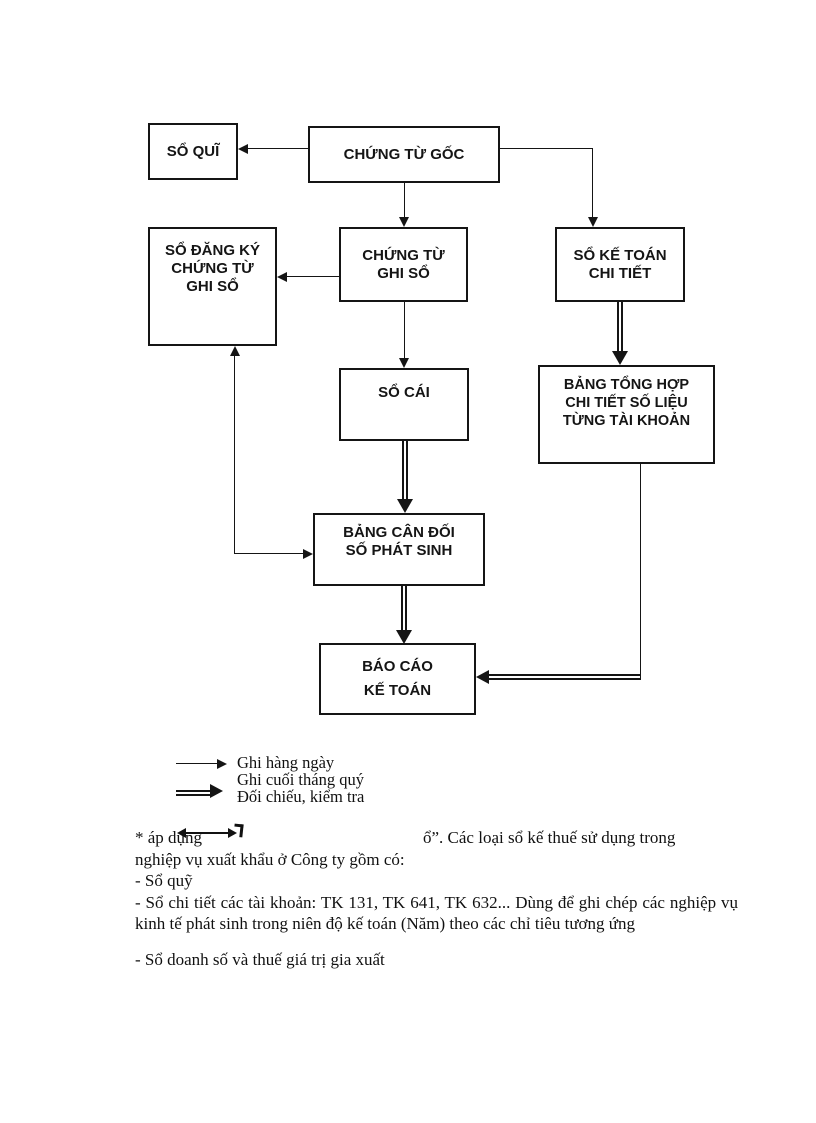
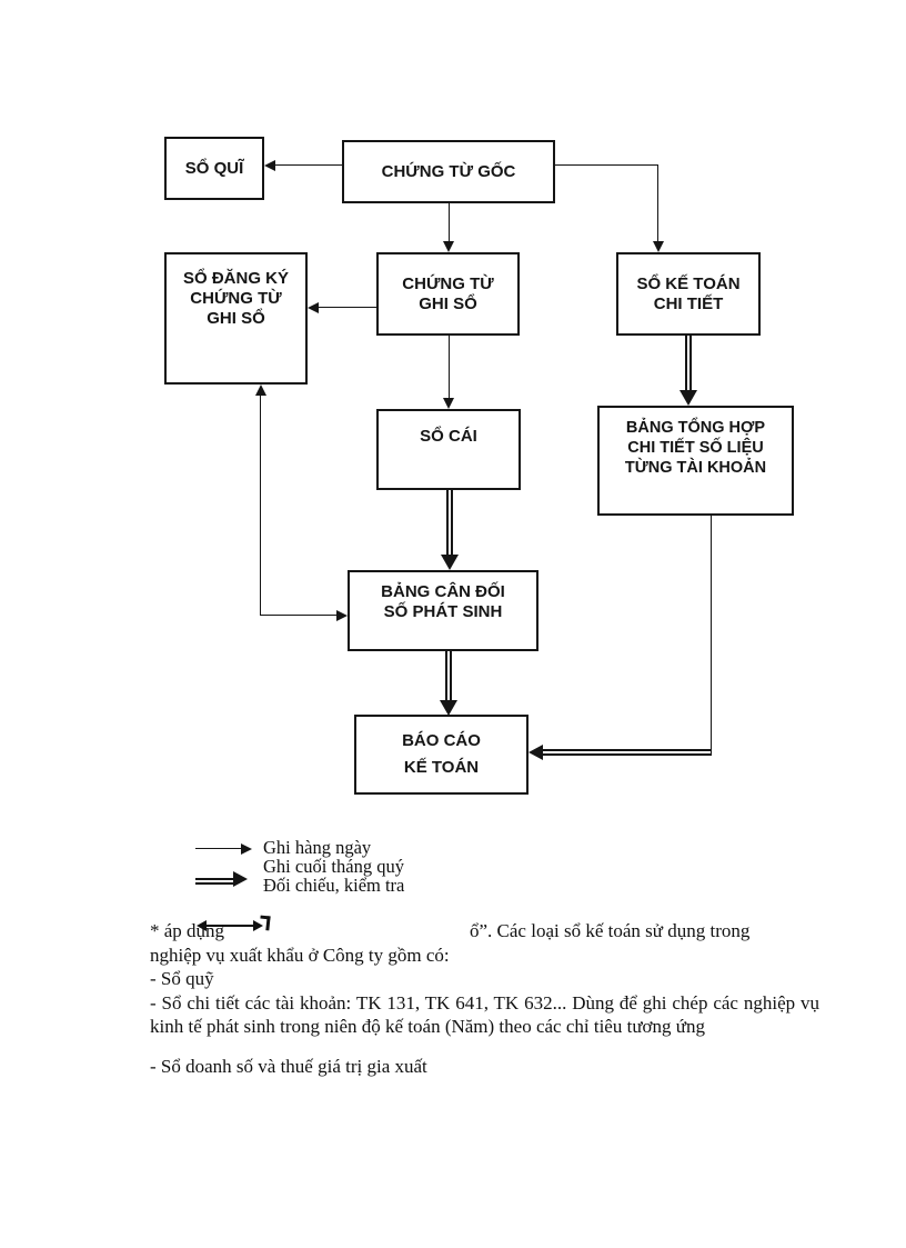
  SỔ QUĨ
  CHỨNG TỪ GỐC
  SỔ ĐĂNG KÝ
  CHỨNG TỪ
  GHI SỔ
  CHỨNG TỪ
  GHI SỔ
  SỔ KẾ TOÁN
  CHI TIẾT
  SỔ CÁI
  BẢNG TỔNG HỢP
  CHI TIẾT SỐ LIỆU
  TỪNG TÀI KHOẢN
  BẢNG CÂN ĐỐI
  SỐ PHÁT SINH
  BÁO CÁO
  KẾ TOÁN
  Ghi hàng ngày
  Ghi cuối tháng quý
  Đối chiếu, kiểm tra
  * áp dụng
- ổ”. Các loại sổ kế thuế sử dụng trong
+ ổ”. Các loại sổ kế toán sử dụng trong
  nghiệp vụ xuất khẩu ở Công ty gồm có:
  - Sổ quỹ
  - Sổ chi tiết các tài khoản: TK 131, TK 641, TK 632... Dùng để ghi chép các nghiệp vụ kinh tế phát sinh trong niên độ kế toán (Năm) theo các chỉ tiêu tương ứng
  - Sổ doanh số và thuế giá trị gia xuất
